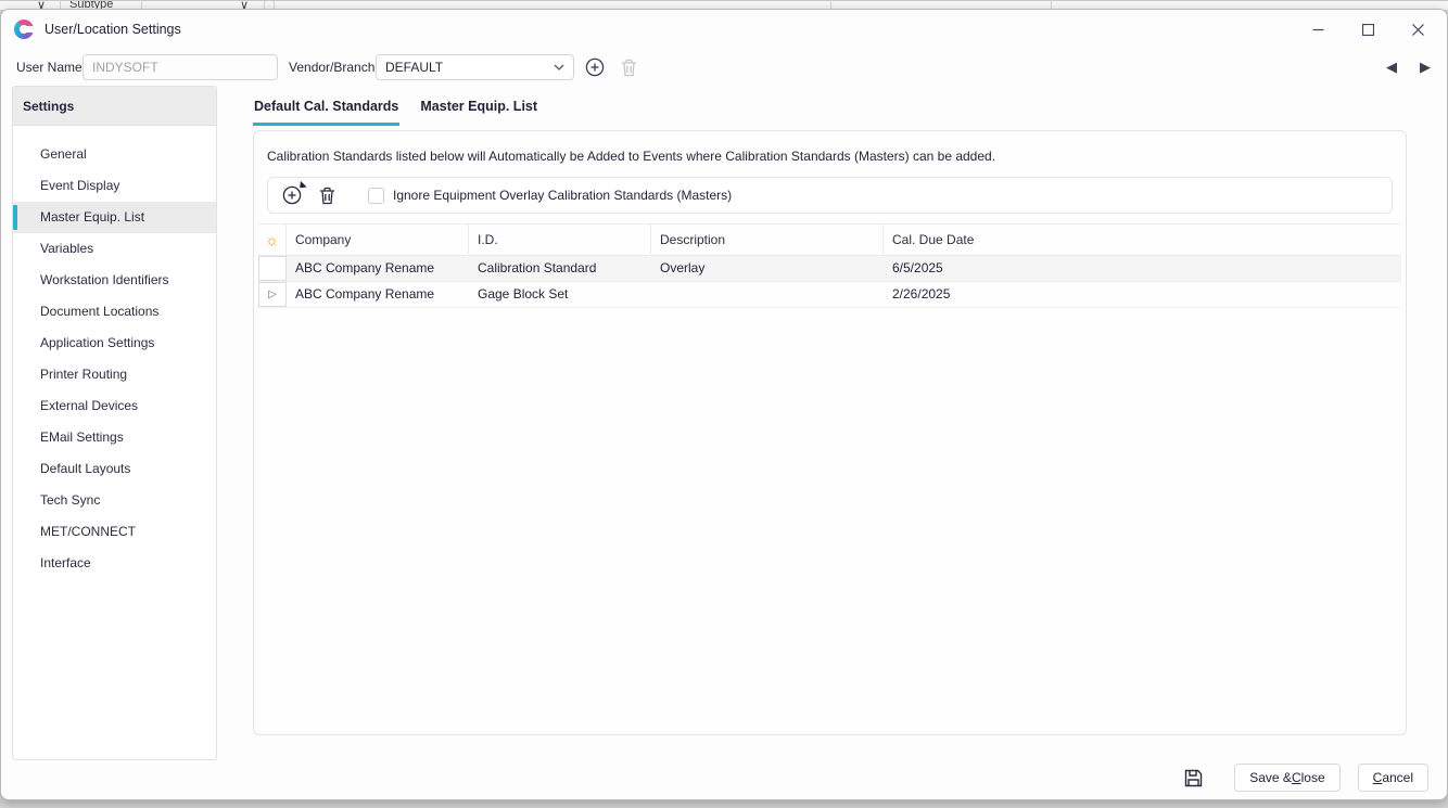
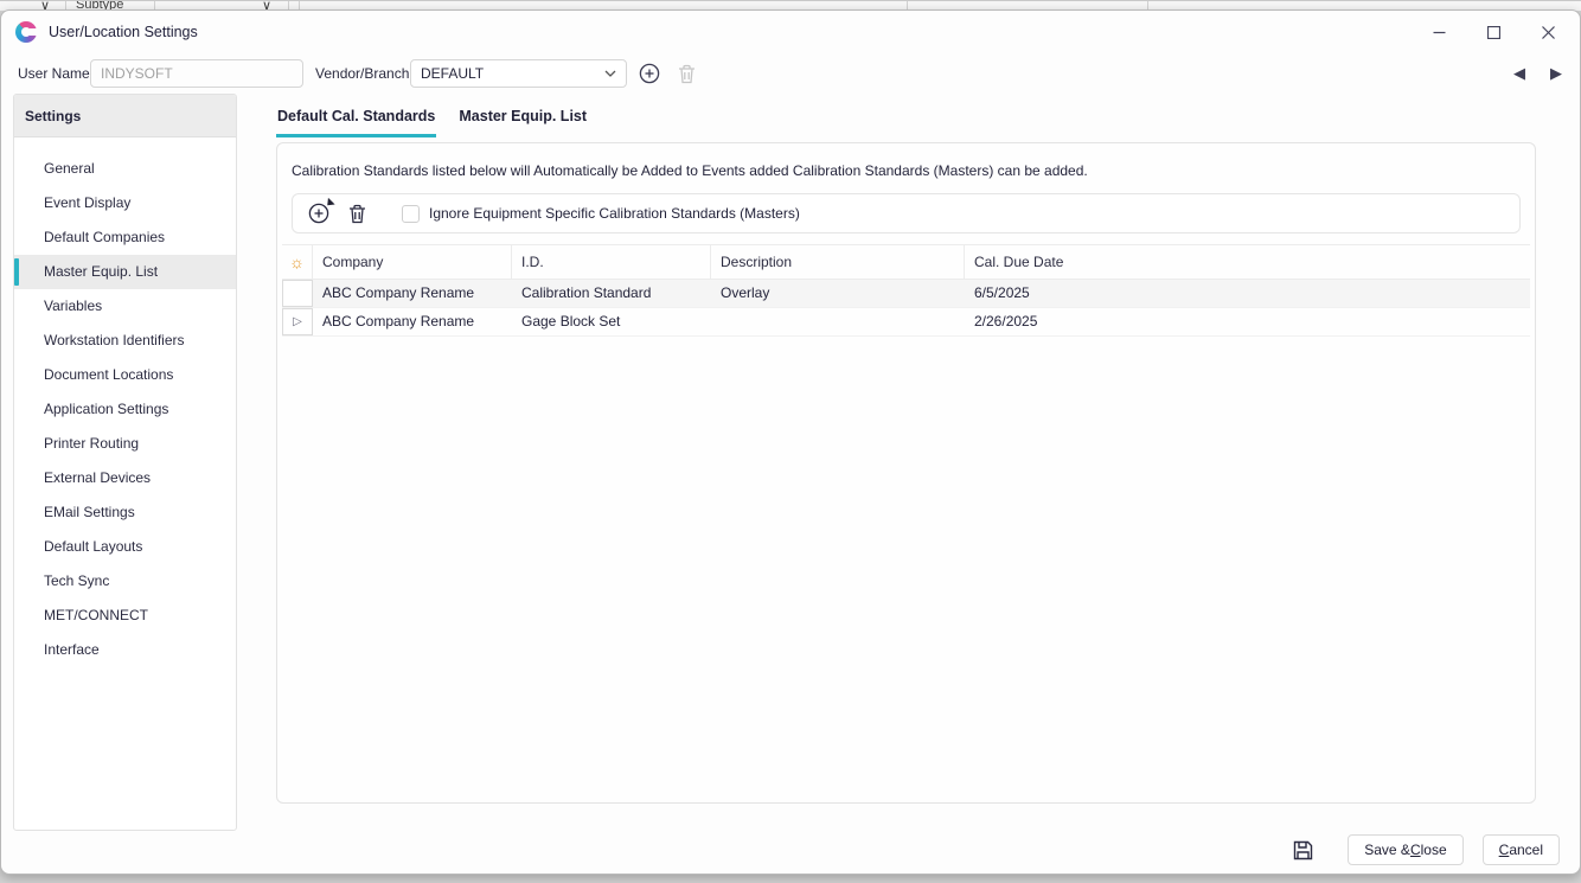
  ∨
  Subtype
  ∨
  User/Location Settings
  User Name
  INDYSOFT
  Vendor/Branch
  DEFAULT
  ◀
  ▶
  Settings
  General
  Event Display
+ Default Companies
  Master Equip. List
  Variables
  Workstation Identifiers
  Document Locations
  Application Settings
  Printer Routing
  External Devices
  EMail Settings
  Default Layouts
  Tech Sync
  MET/CONNECT
  Interface
  Default Cal. Standards
  Master Equip. List
- Calibration Standards listed below will Automatically be Added to Events where Calibration Standards (Masters) can be added.
+ Calibration Standards listed below will Automatically be Added to Events added Calibration Standards (Masters) can be added.
- Ignore Equipment Overlay Calibration Standards (Masters)
+ Ignore Equipment Specific Calibration Standards (Masters)
  ☼
  Company
  I.D.
  Description
  Cal. Due Date
  ABC Company Rename
  Calibration Standard
  Overlay
  6/5/2025
  ▷
  ABC Company Rename
  Gage Block Set
  2/26/2025
  Save &
  C
  lose
  C
  ancel
